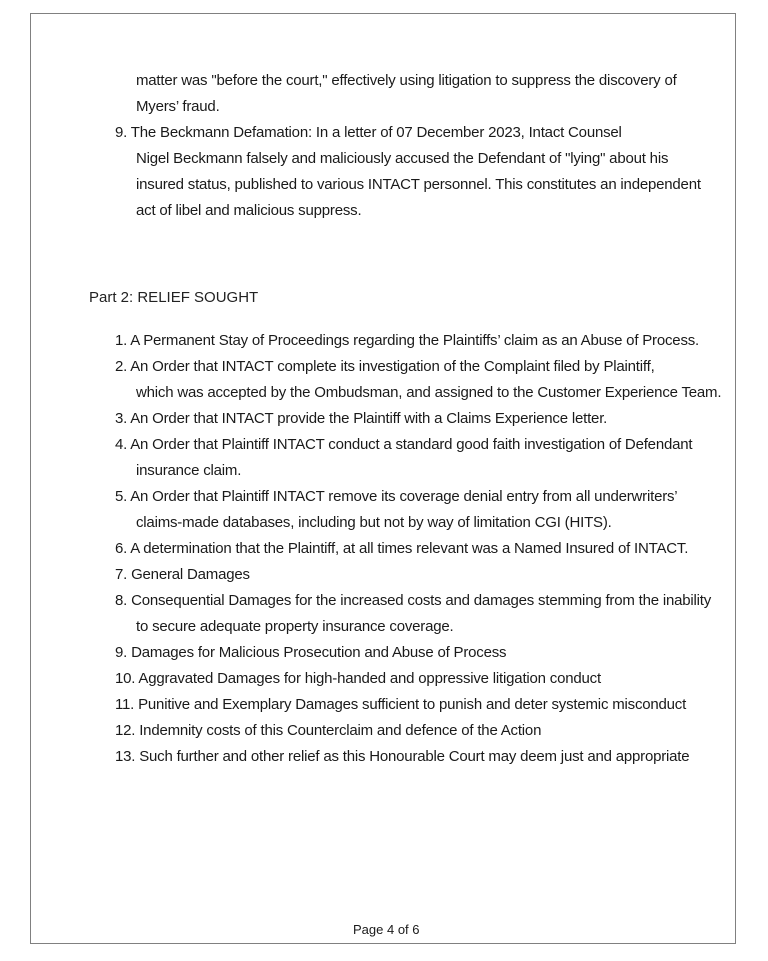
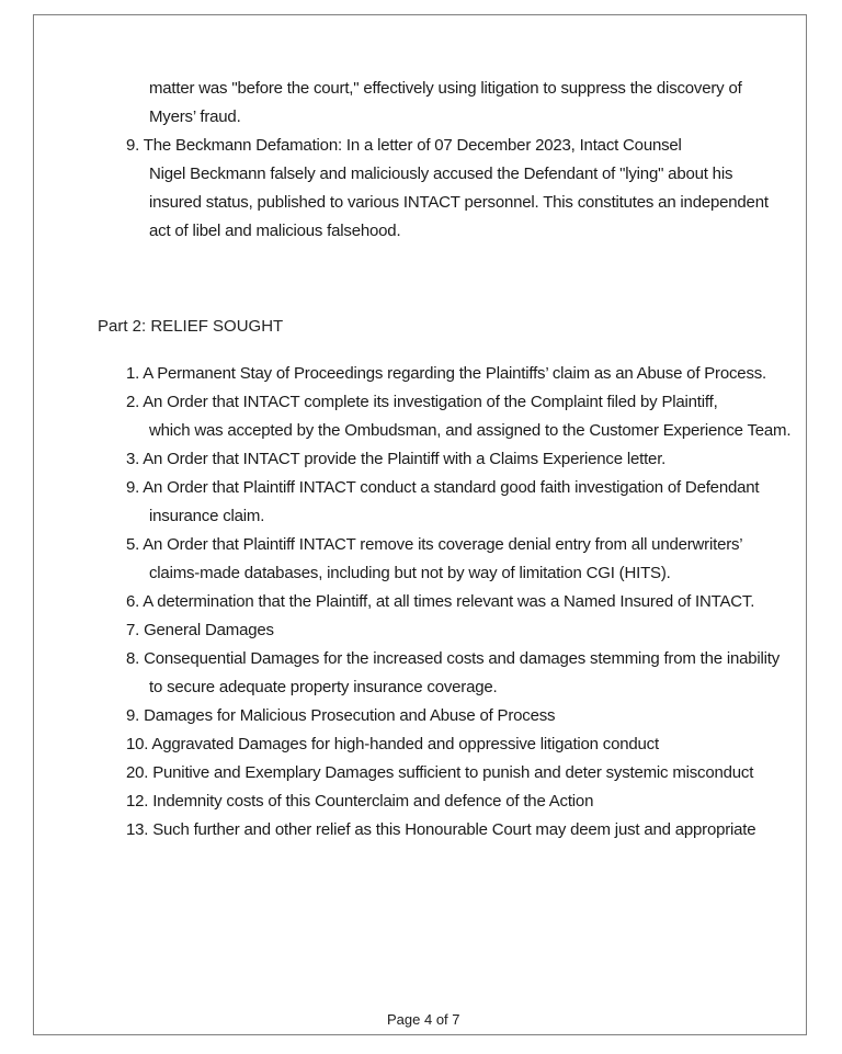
  matter was "before the court," effectively using litigation to suppress the discovery of
  Myers’ fraud.
  9. The Beckmann Defamation: In a letter of 07 December 2023, Intact Counsel
  Nigel Beckmann falsely and maliciously accused the Defendant of "lying" about his
  insured status, published to various INTACT personnel. This constitutes an independent
- act of libel and malicious suppress.
+ act of libel and malicious falsehood.
  Part 2: RELIEF SOUGHT
  1. A Permanent Stay of Proceedings regarding the Plaintiffs’ claim as an Abuse of Process.
  2. An Order that INTACT complete its investigation of the Complaint filed by Plaintiff,
  which was accepted by the Ombudsman, and assigned to the Customer Experience Team.
  3. An Order that INTACT provide the Plaintiff with a Claims Experience letter.
- 4. An Order that Plaintiff INTACT conduct a standard good faith investigation of Defendant
+ 9. An Order that Plaintiff INTACT conduct a standard good faith investigation of Defendant
  insurance claim.
  5. An Order that Plaintiff INTACT remove its coverage denial entry from all underwriters’
  claims-made databases, including but not by way of limitation CGI (HITS).
  6. A determination that the Plaintiff, at all times relevant was a Named Insured of INTACT.
  7. General Damages
  8. Consequential Damages for the increased costs and damages stemming from the inability
  to secure adequate property insurance coverage.
  9. Damages for Malicious Prosecution and Abuse of Process
  10. Aggravated Damages for high-handed and oppressive litigation conduct
- 11. Punitive and Exemplary Damages sufficient to punish and deter systemic misconduct
+ 20. Punitive and Exemplary Damages sufficient to punish and deter systemic misconduct
  12. Indemnity costs of this Counterclaim and defence of the Action
  13. Such further and other relief as this Honourable Court may deem just and appropriate
- Page 4 of 6
+ Page 4 of 7
